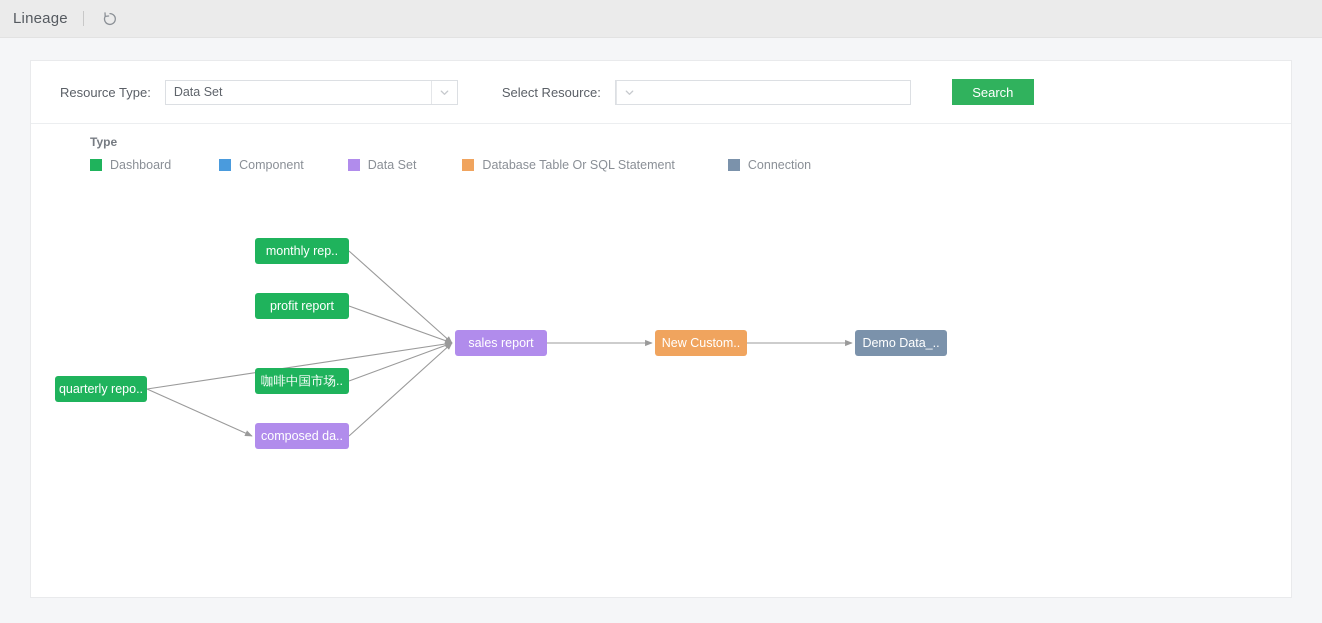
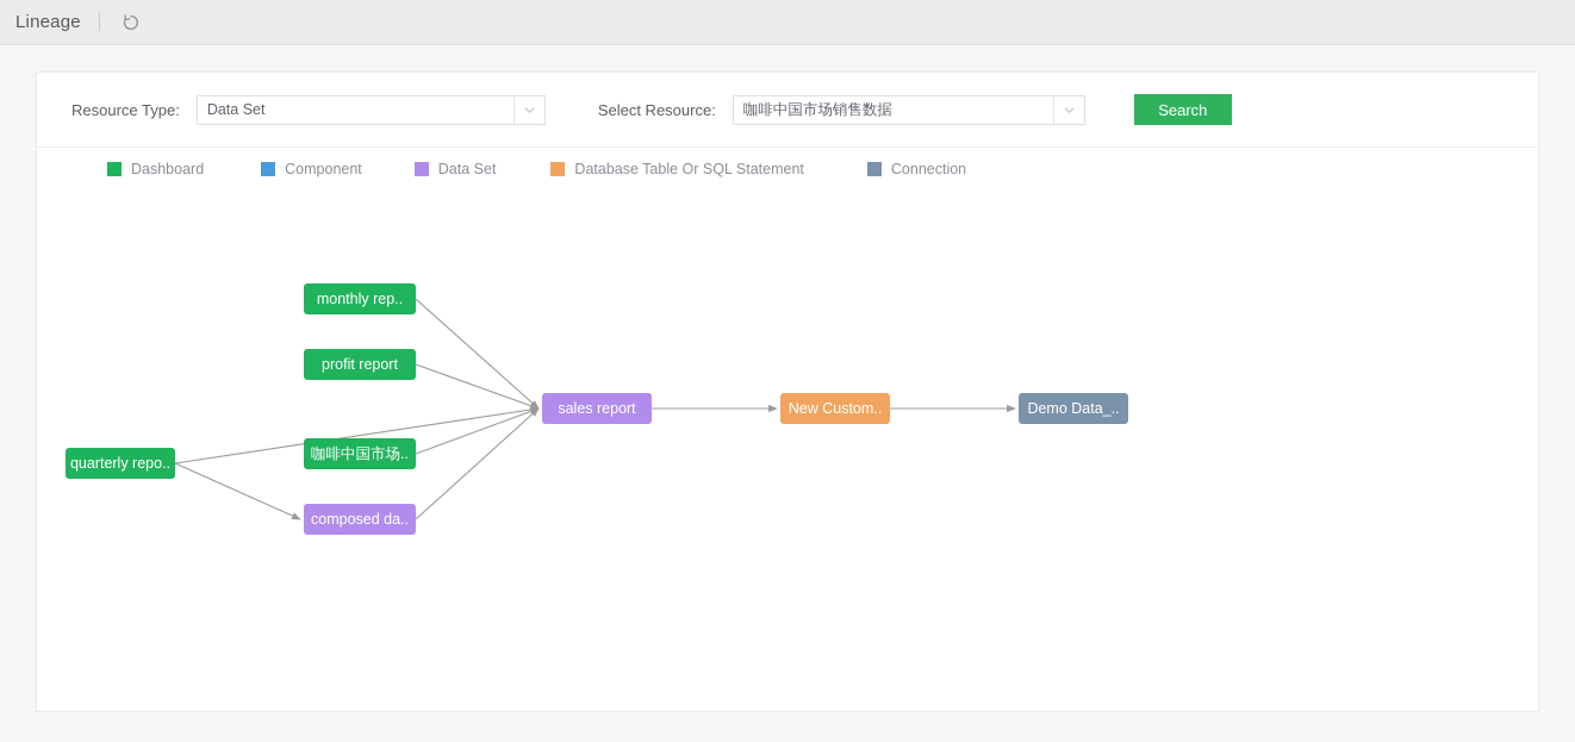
  Lineage
  Resource Type:
  Data Set
  Select Resource:
+ 咖啡中国市场销售数据
  Search
- Type
  Dashboard
  Component
  Data Set
  Database Table Or SQL Statement
  Connection
  quarterly repo..
  monthly rep..
  profit report
  咖啡中国市场..
  composed da..
  sales report
  New Custom..
  Demo Data_..
